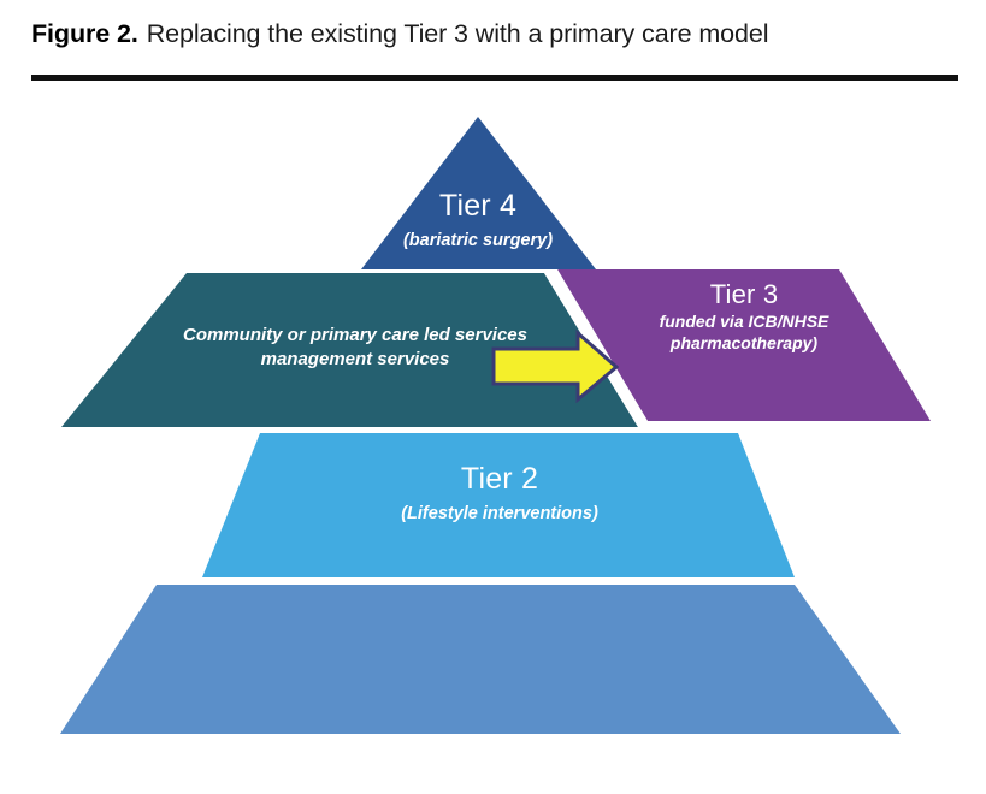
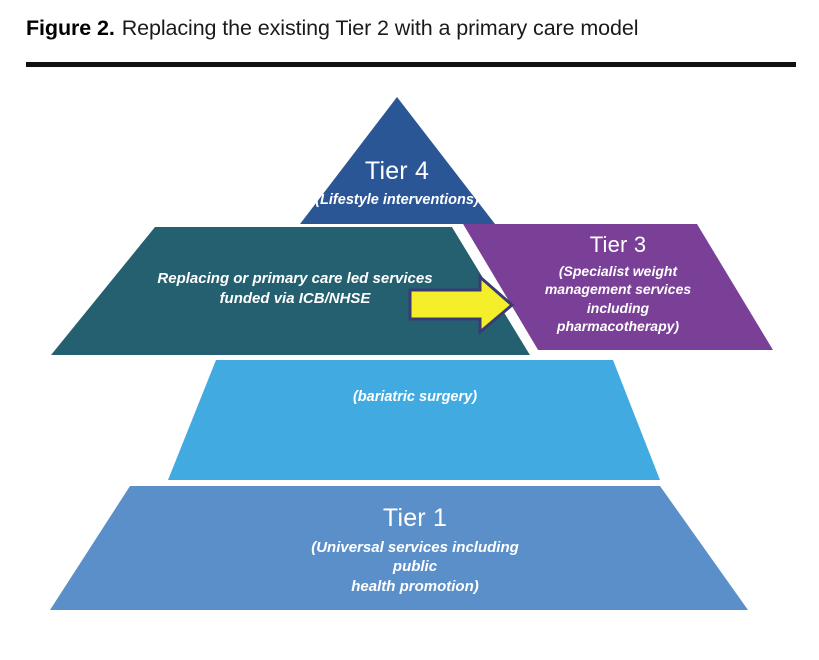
- Figure 2. Replacing the existing Tier 3 with a primary care model
+ Figure 2. Replacing the existing Tier 2 with a primary care model
  Tier 4
- (bariatric surgery)
+ (Lifestyle interventions)
- Community or primary care led services
+ Replacing or primary care led services
- management services
+ funded via ICB/NHSE
  Tier 3
+ (Specialist weight
- funded via ICB/NHSE
+ management services
+ including
  pharmacotherapy)
- Tier 2
- (Lifestyle interventions)
+ (bariatric surgery)
+ Tier 1
+ (Universal services including public
+ health promotion)
